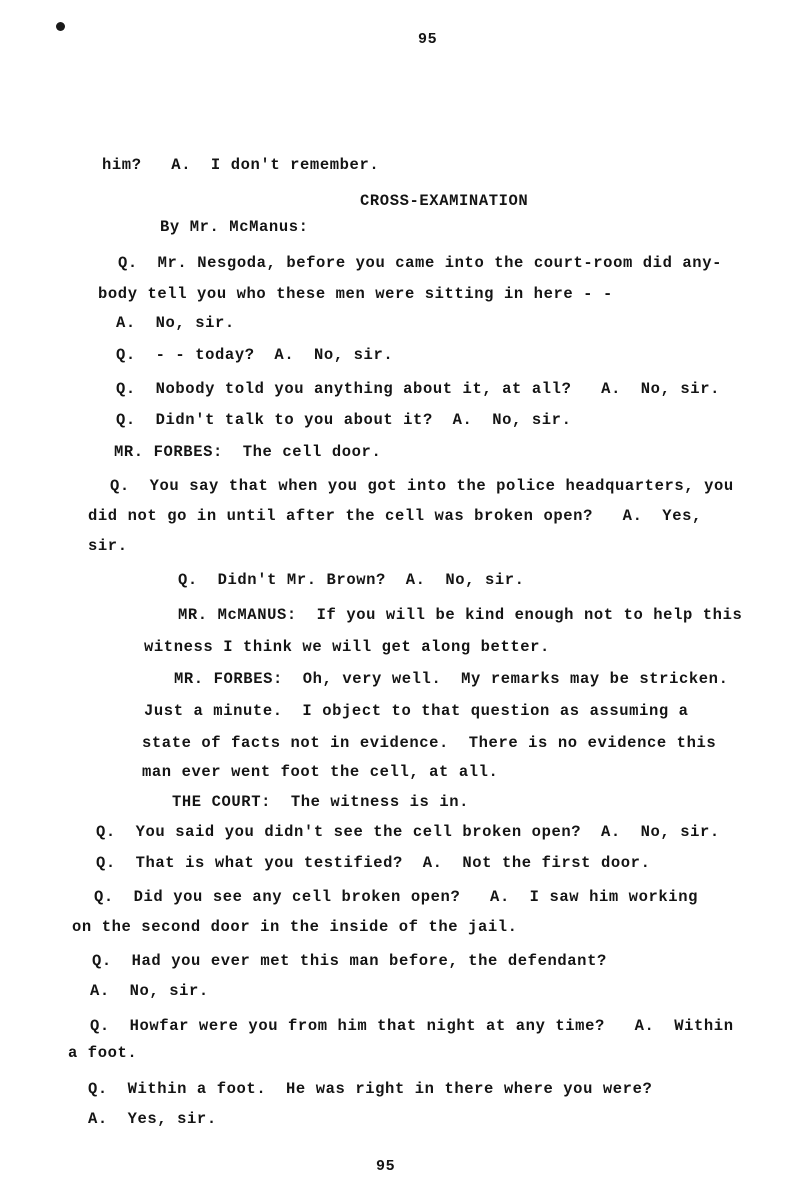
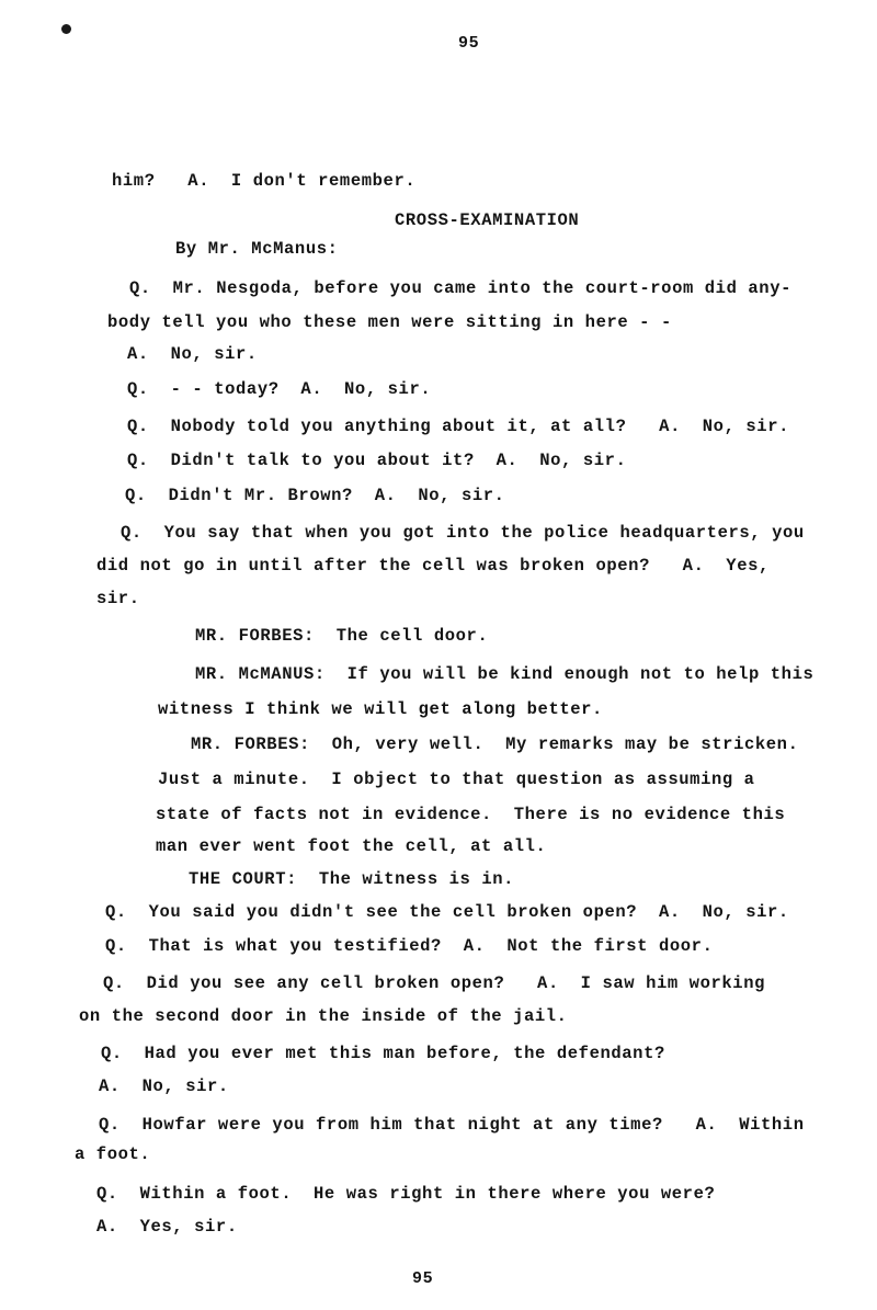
  95
  him? A. I don't remember.
  CROSS-EXAMINATION
  By Mr. McManus:
  Q. Mr. Nesgoda, before you came into the court-room did any-
  body tell you who these men were sitting in here - -
  A. No, sir.
  Q. - - today? A. No, sir.
  Q. Nobody told you anything about it, at all? A. No, sir.
  Q. Didn't talk to you about it? A. No, sir.
- MR. FORBES: The cell door.
+ Q. Didn't Mr. Brown? A. No, sir.
  Q. You say that when you got into the police headquarters, you
  did not go in until after the cell was broken open? A. Yes,
  sir.
- Q. Didn't Mr. Brown? A. No, sir.
+ MR. FORBES: The cell door.
  MR. McMANUS: If you will be kind enough not to help this
  witness I think we will get along better.
  MR. FORBES: Oh, very well. My remarks may be stricken.
  Just a minute. I object to that question as assuming a
  state of facts not in evidence. There is no evidence this
  man ever went foot the cell, at all.
  THE COURT: The witness is in.
  Q. You said you didn't see the cell broken open? A. No, sir.
  Q. That is what you testified? A. Not the first door.
  Q. Did you see any cell broken open? A. I saw him working
  on the second door in the inside of the jail.
  Q. Had you ever met this man before, the defendant?
  A. No, sir.
  Q. Howfar were you from him that night at any time? A. Within
  a foot.
  Q. Within a foot. He was right in there where you were?
  A. Yes, sir.
  95
